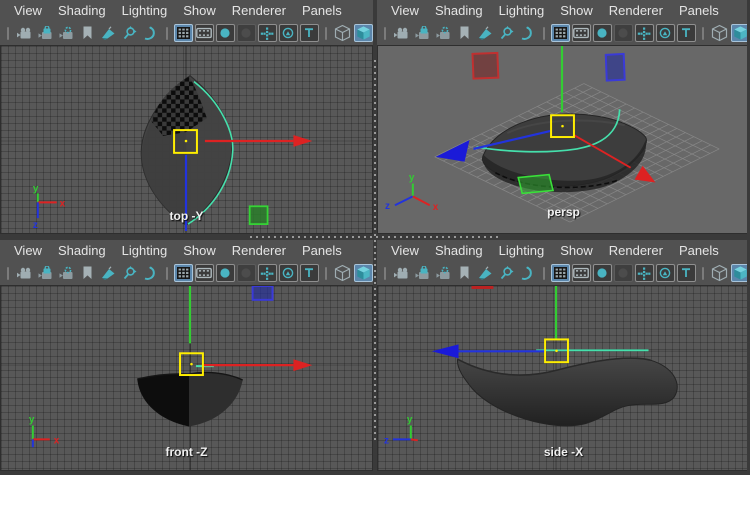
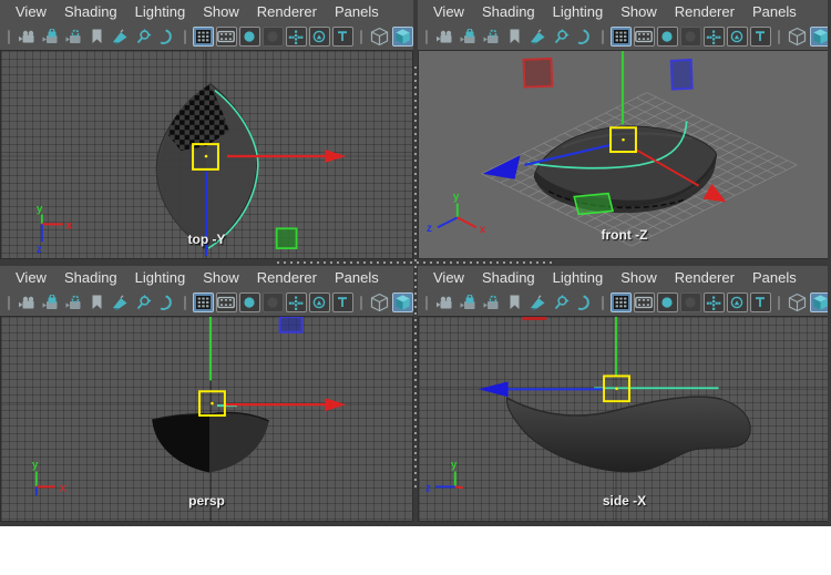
  View
  Shading
  Lighting
  Show
  Renderer
  Panels
  y
  x
  z
  top -Y
  View
  Shading
  Lighting
  Show
  Renderer
  Panels
  y
  z
  x
- persp
+ front -Z
  View
  Shading
  Lighting
  Show
  Renderer
  Panels
  y
  x
- front -Z
+ persp
  View
  Shading
  Lighting
  Show
  Renderer
  Panels
  y
  z
  side -X
